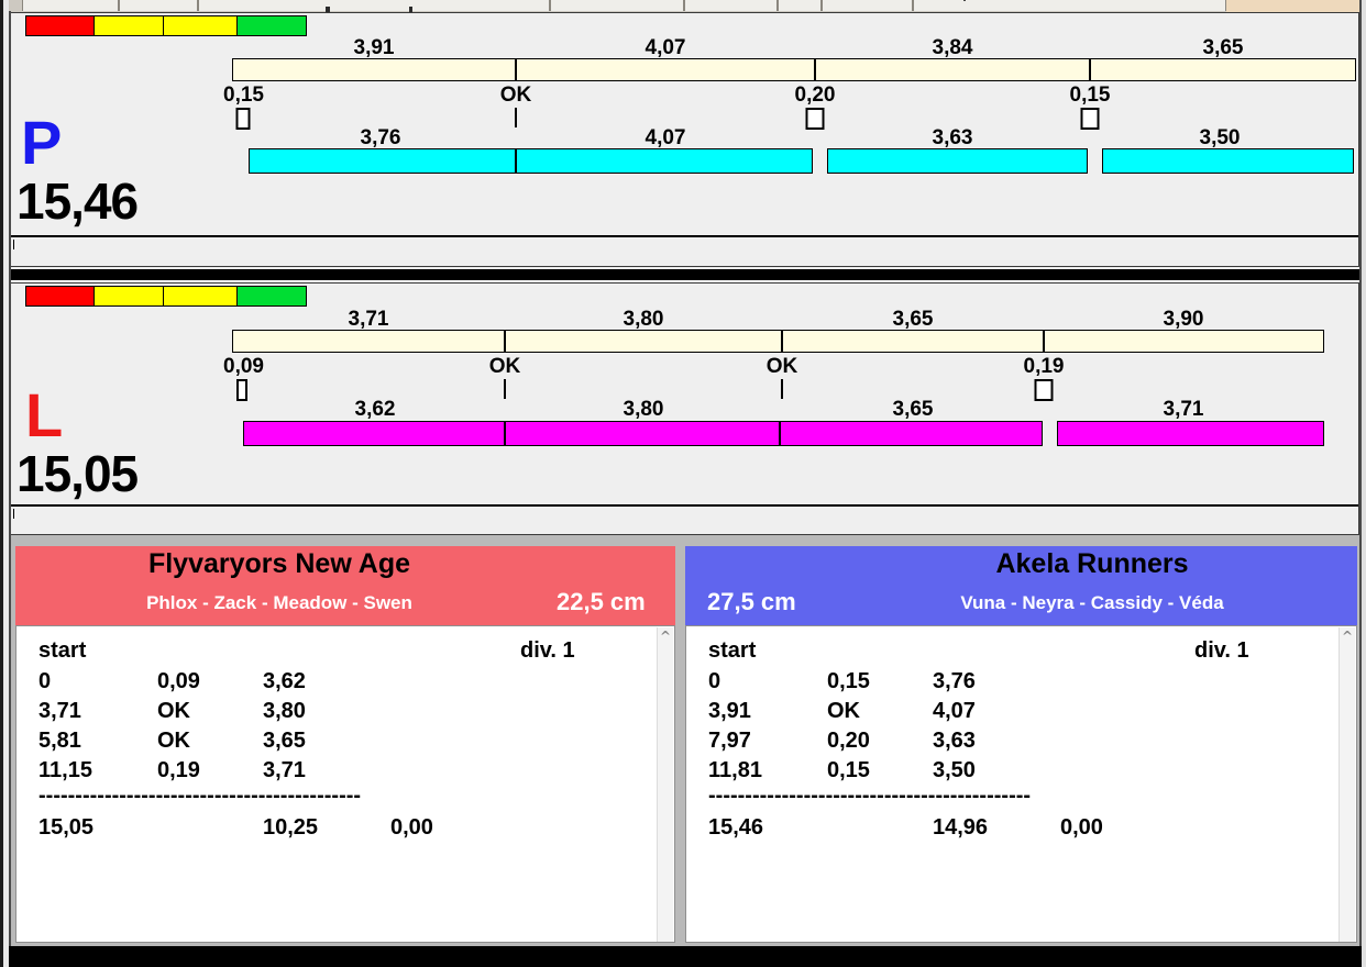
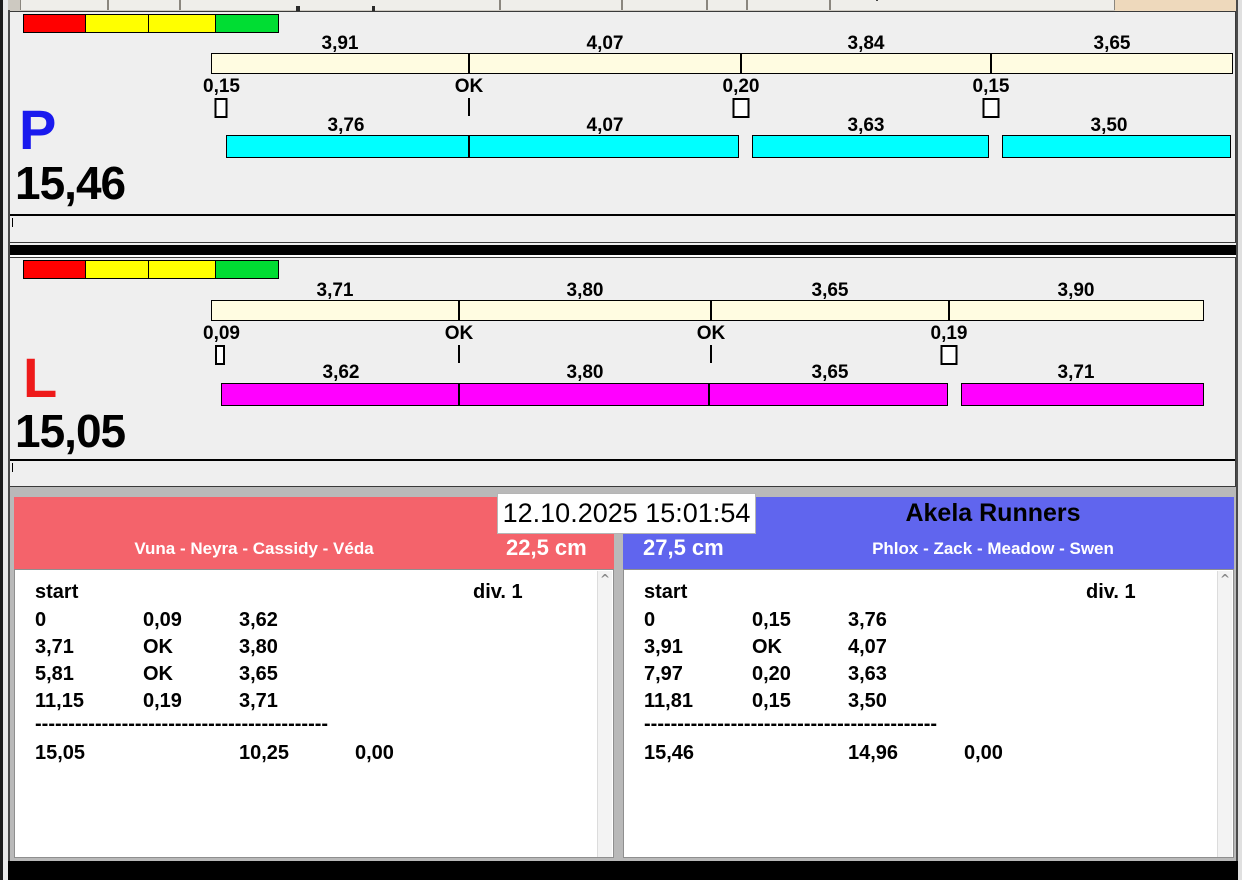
  ˅
  3,91
  4,07
  3,84
  3,65
  0,15
  OK
  0,20
  0,15
  3,76
  4,07
  3,63
  3,50
  P
  15,46
  3,71
  3,80
  3,65
  3,90
  0,09
  OK
  OK
  0,19
  3,62
  3,80
  3,65
  3,71
  L
  15,05
- Flyvaryors New Age
- Phlox - Zack - Meadow - Swen
+ Vuna - Neyra - Cassidy - Véda
  22,5 cm
  start
  div. 1
  0
  0,09
  3,62
  3,71
  OK
  3,80
  5,81
  OK
  3,65
  11,15
  0,19
  3,71
  --------------------------------------------
  15,05
  10,25
  0,00
  ^
  Akela Runners
- Vuna - Neyra - Cassidy - Véda
+ Phlox - Zack - Meadow - Swen
  27,5 cm
  start
  div. 1
  0
  0,15
  3,76
  3,91
  OK
  4,07
  7,97
  0,20
  3,63
  11,81
  0,15
  3,50
  --------------------------------------------
  15,46
  14,96
  0,00
  ^
+ 12.10.2025 15:01:54
